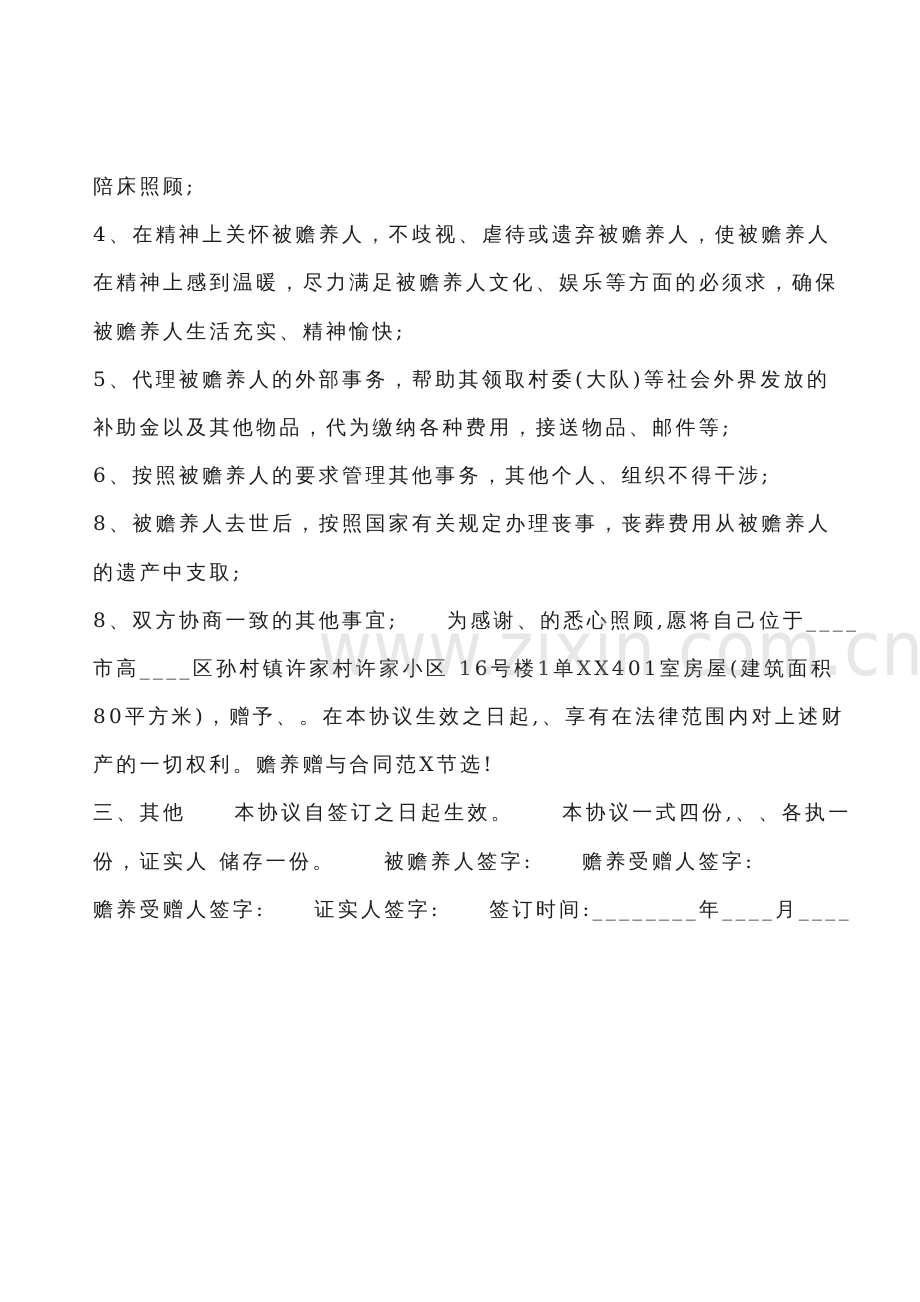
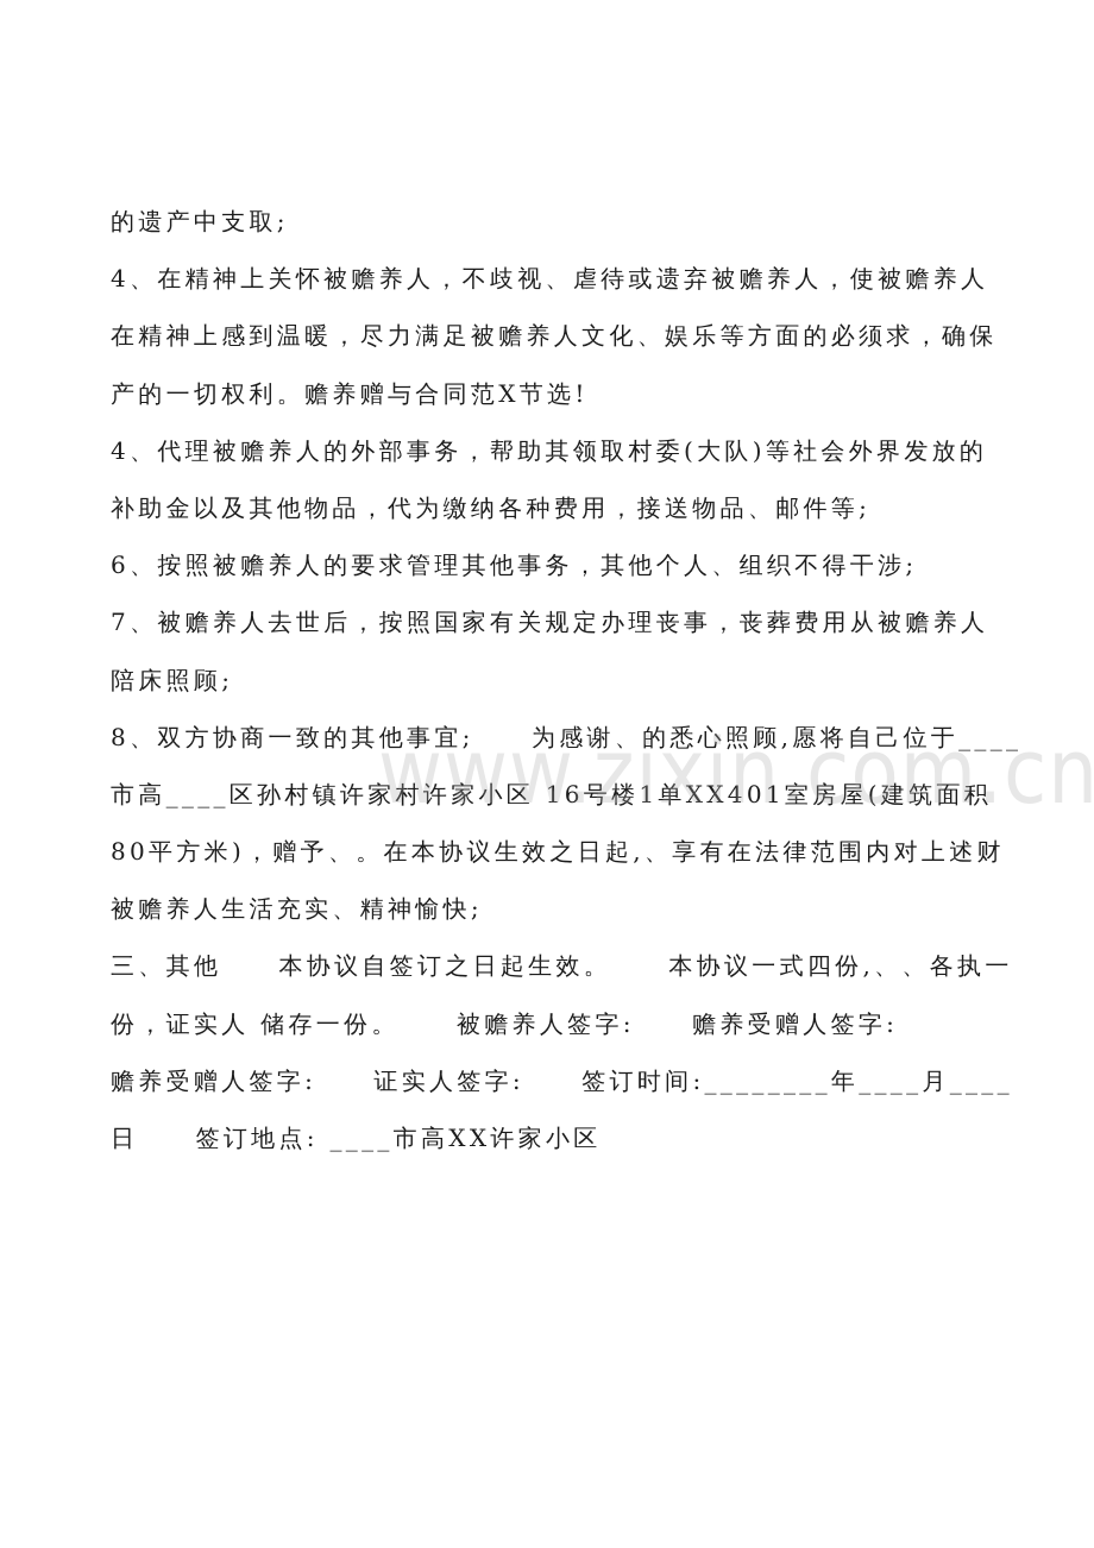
- 陪床照顾;
+ 的遗产中支取;
  4、在精神上关怀被赡养人，不歧视、虐待或遗弃被赡养人，使被赡养人
  在精神上感到温暖，尽力满足被赡养人文化、娱乐等方面的必须求，确保
- 被赡养人生活充实、精神愉快;
+ 产的一切权利。赡养赠与合同范X节选!
- 5、代理被赡养人的外部事务，帮助其领取村委(大队)等社会外界发放的
+ 4、代理被赡养人的外部事务，帮助其领取村委(大队)等社会外界发放的
  补助金以及其他物品，代为缴纳各种费用，接送物品、邮件等;
  6、按照被赡养人的要求管理其他事务，其他个人、组织不得干涉;
- 8、被赡养人去世后，按照国家有关规定办理丧事，丧葬费用从被赡养人
+ 7、被赡养人去世后，按照国家有关规定办理丧事，丧葬费用从被赡养人
- 的遗产中支取;
+ 陪床照顾;
  8、双方协商一致的其他事宜; 为感谢、的悉心照顾,愿将自己位于__
  市高____区孙村镇许家村许家小区 16号楼1单XX401室房屋(建筑面积
  80平方米)，赠予、。在本协议生效之日起,、享有在法律范围内对上述财
- 产的一切权利。赡养赠与合同范X节选!
+ 被赡养人生活充实、精神愉快;
  三、其他 本协议自签订之日起生效。 本协议一式四份,、、各执一
  份，证实人 储存一份。 被赡养人签字: 赡养受赠人签字:
  赡养受赠人签字: 证实人签字: 签订时间:________年____月____
+ 日 签订地点: ____市高XX许家小区
  www.zixin.com.cn
